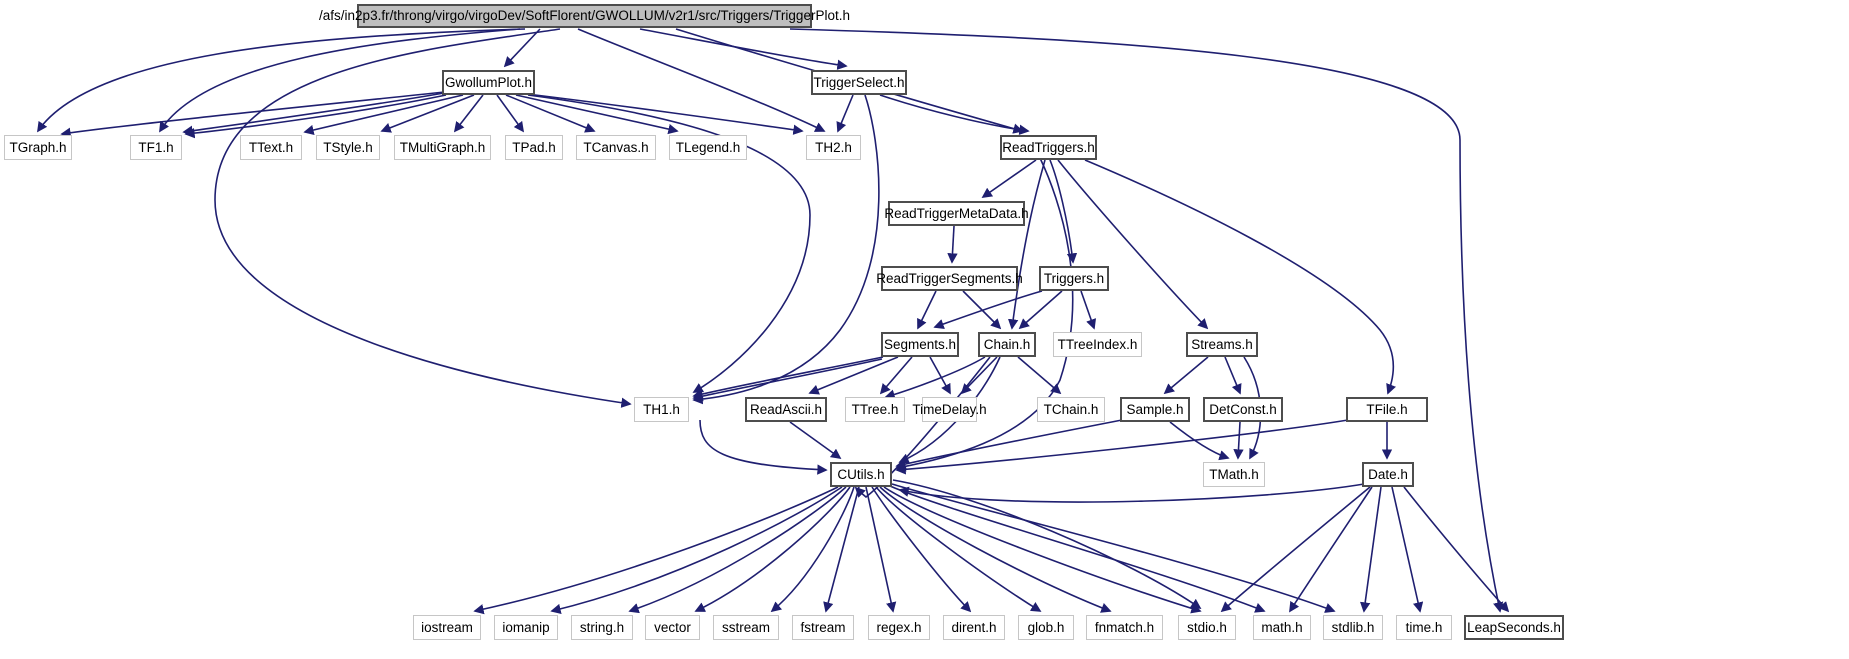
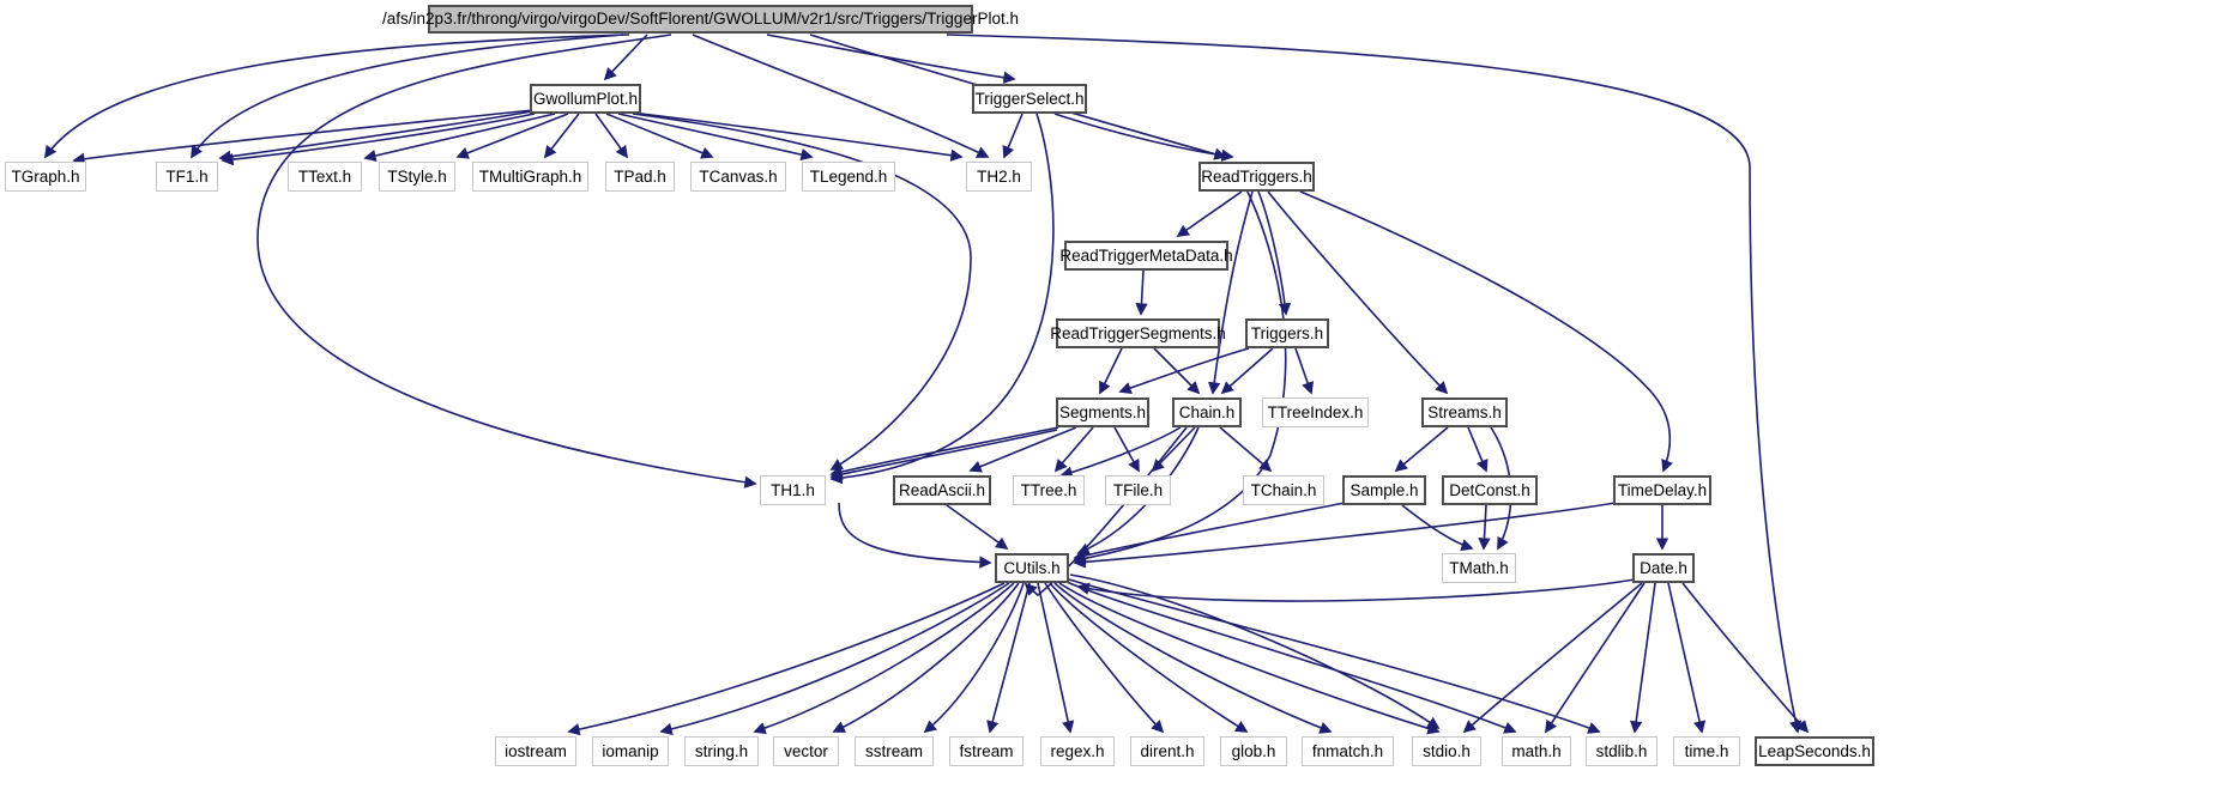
  /afs/in2p3.fr/throng/virgo/virgoDev/SoftFlorent/GWOLLUM/v2r1/src/Triggers/TriggerPlot.h
  GwollumPlot.h
  TriggerSelect.h
  TGraph.h
  TF1.h
  TText.h
  TStyle.h
  TMultiGraph.h
  TPad.h
  TCanvas.h
  TLegend.h
  TH2.h
  ReadTriggers.h
  ReadTriggerMetaData.h
  ReadTriggerSegments.h
  Triggers.h
  Segments.h
  Chain.h
  TTreeIndex.h
  Streams.h
  TH1.h
  ReadAscii.h
  TTree.h
- TimeDelay.h
+ TFile.h
  TChain.h
  Sample.h
  DetConst.h
- TFile.h
+ TimeDelay.h
  CUtils.h
  TMath.h
  Date.h
  iostream
  iomanip
  string.h
  vector
  sstream
  fstream
  regex.h
  dirent.h
  glob.h
  fnmatch.h
  stdio.h
  math.h
  stdlib.h
  time.h
  LeapSeconds.h
